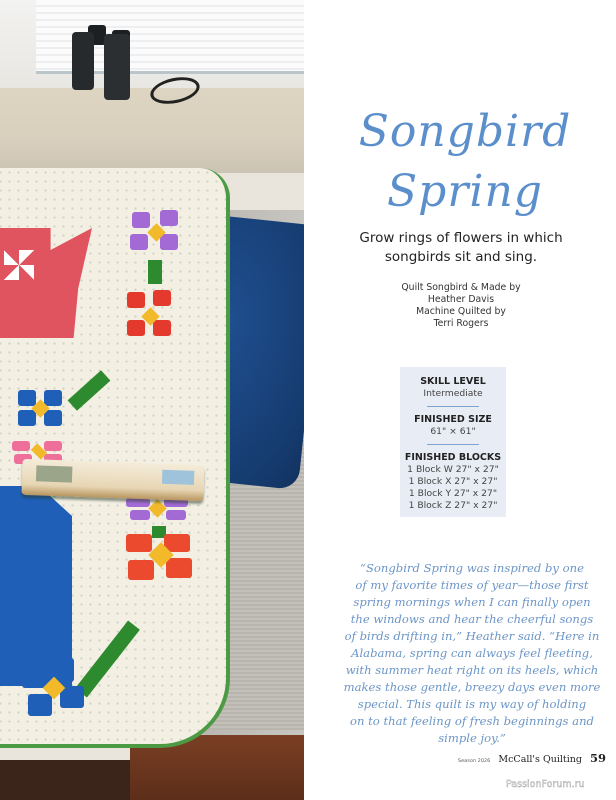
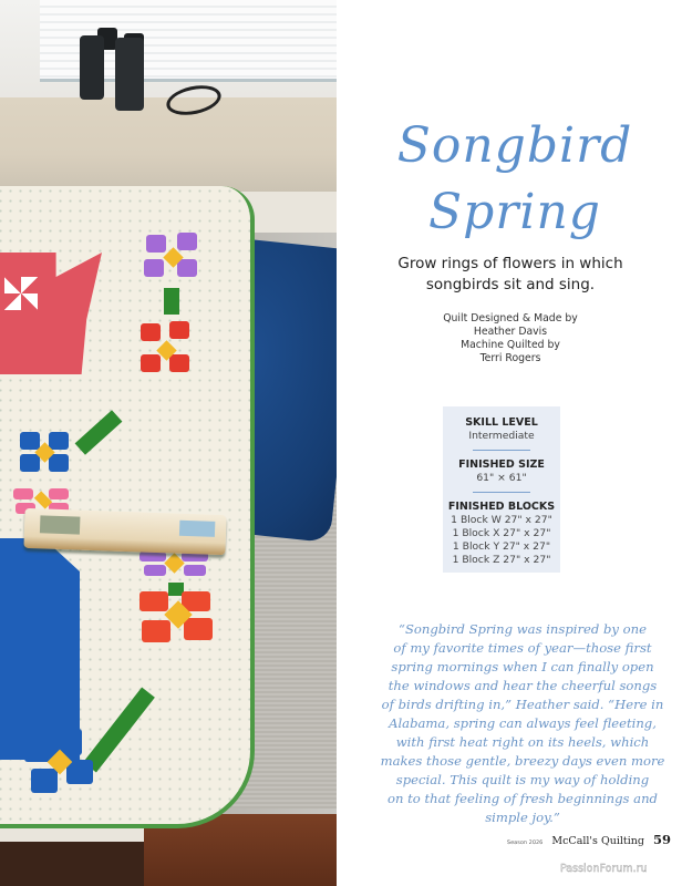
  Songbird
  Spring
  Grow rings of flowers in which
  songbirds sit and sing.
- Quilt Songbird & Made by
+ Quilt Designed & Made by
  Heather Davis
  Machine Quilted by
  Terri Rogers
  SKILL LEVEL
  Intermediate
  FINISHED SIZE
  61" × 61"
  FINISHED BLOCKS
  1 Block W 27" x 27"
  1 Block X 27" x 27"
  1 Block Y 27" x 27"
  1 Block Z 27" x 27"
  “Songbird Spring was inspired by one
  of my favorite times of year—those first
  spring mornings when I can finally open
  the windows and hear the cheerful songs
  of birds drifting in,” Heather said. “Here in
  Alabama, spring can always feel fleeting,
- with summer heat right on its heels, which
+ with first heat right on its heels, which
  makes those gentle, breezy days even more
  special. This quilt is my way of holding
  on to that feeling of fresh beginnings and
  simple joy.”
  McCall's Quilting
  59
  PassionForum.ru
